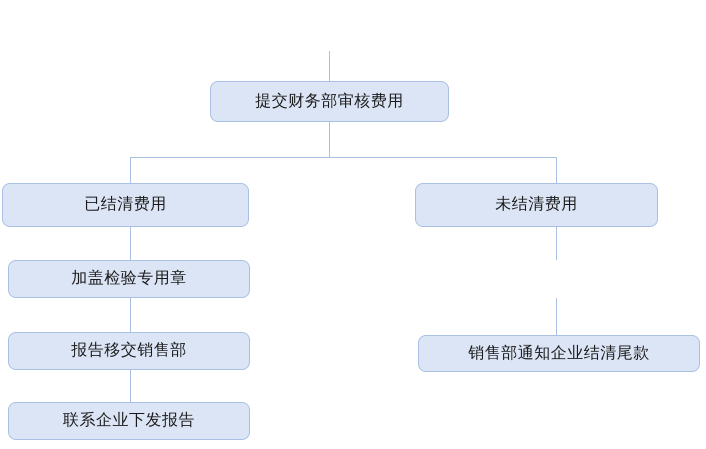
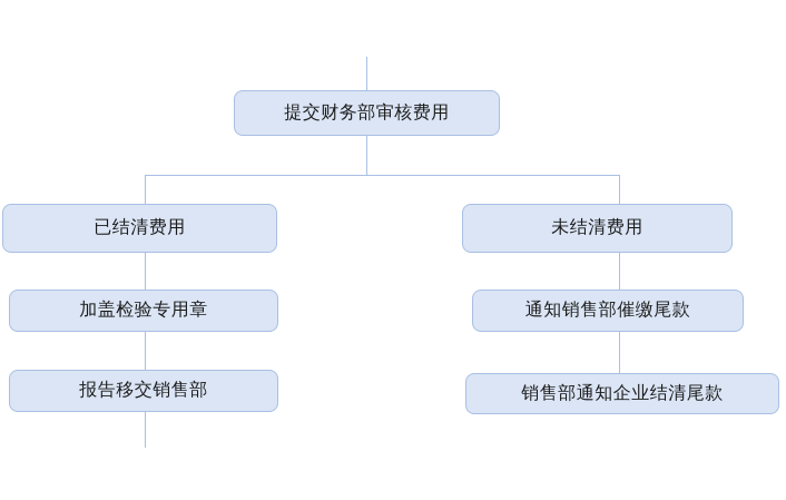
  提交财务部审核费用
  已结清费用
  未结清费用
  加盖检验专用章
+ 通知销售部催缴尾款
  报告移交销售部
  销售部通知企业结清尾款
- 联系企业下发报告
